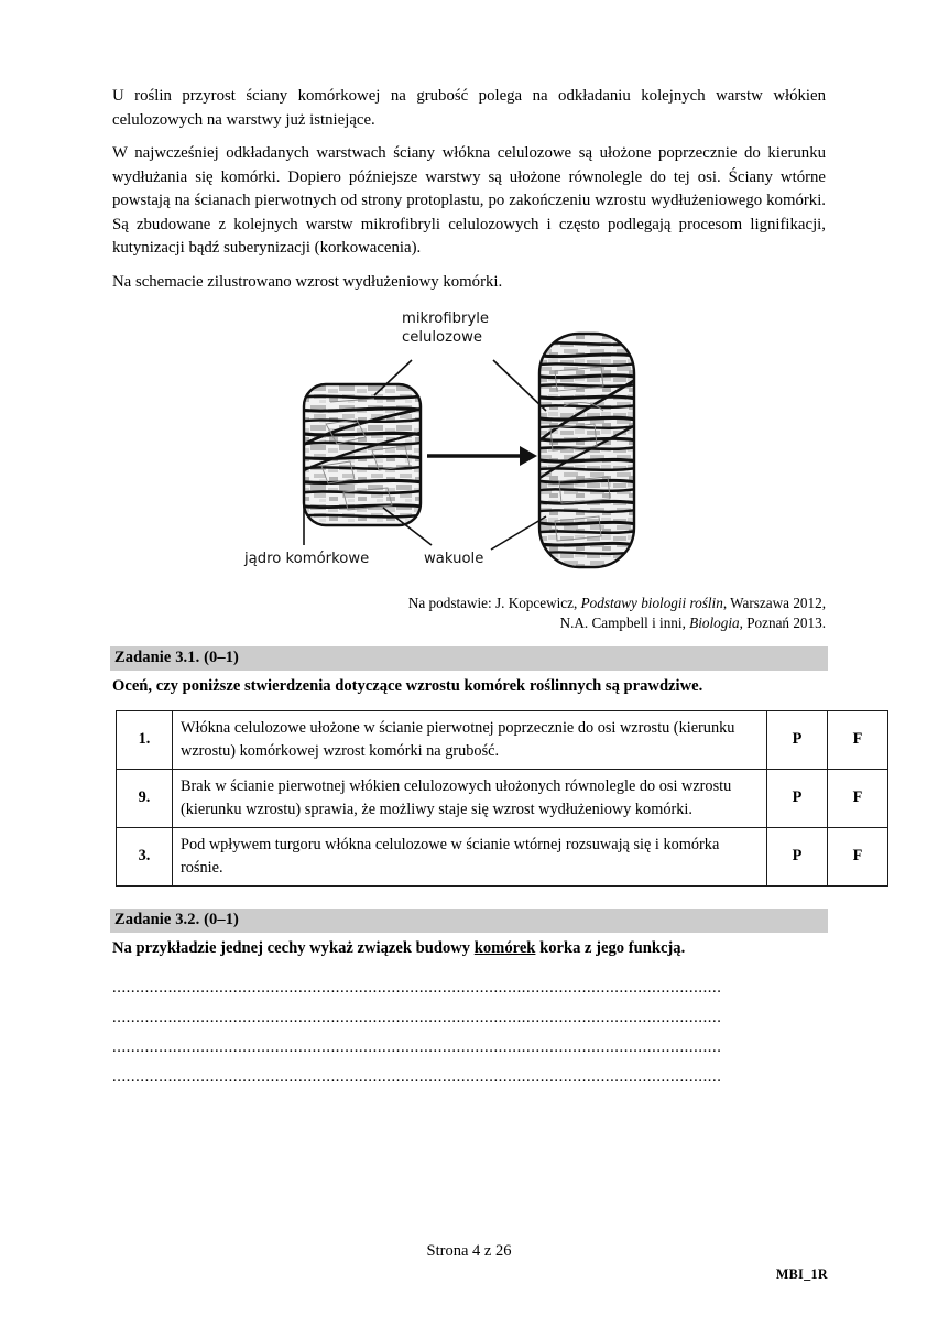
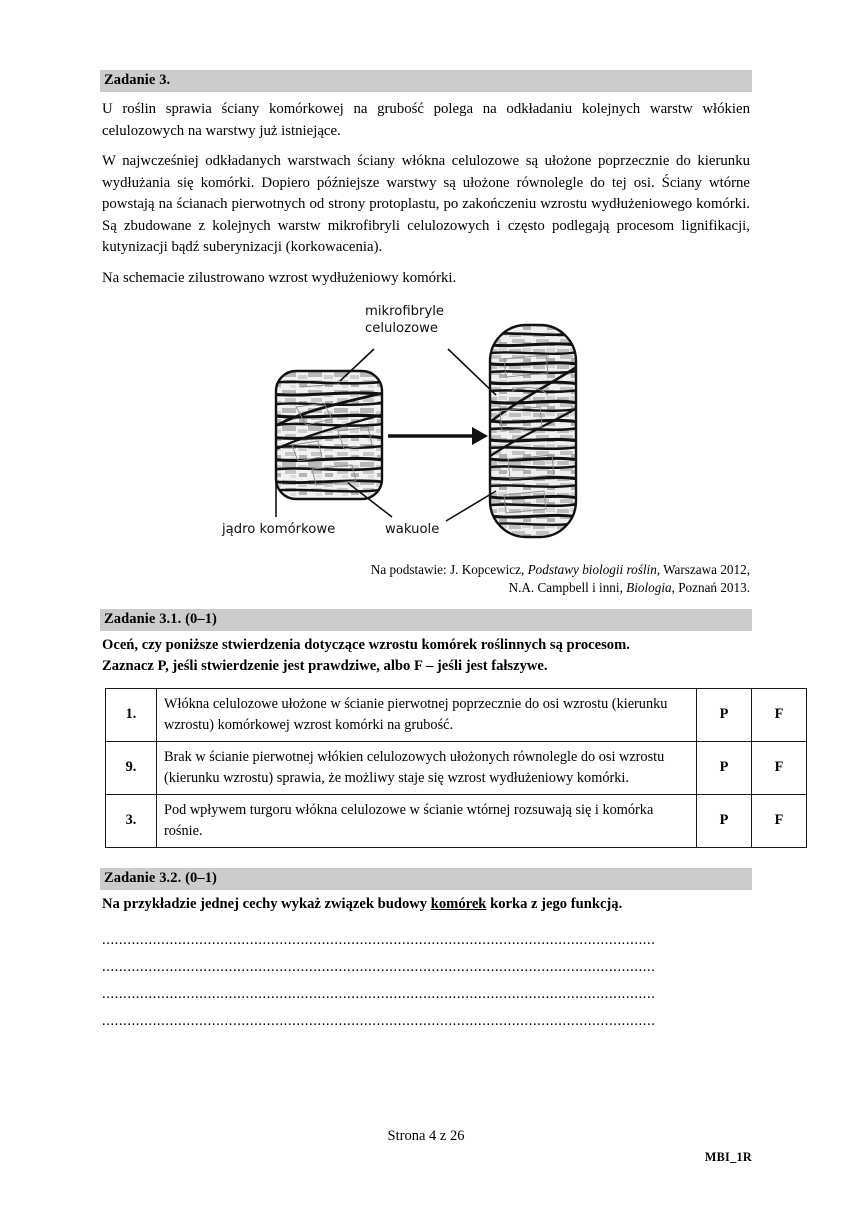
+ Zadanie 3.
- U roślin przyrost ściany komórkowej na grubość polega na odkładaniu kolejnych warstw włókien celulozowych na warstwy już istniejące.
+ U roślin sprawia ściany komórkowej na grubość polega na odkładaniu kolejnych warstw włókien celulozowych na warstwy już istniejące.
  W najwcześniej odkładanych warstwach ściany włókna celulozowe są ułożone poprzecznie do kierunku wydłużania się komórki. Dopiero późniejsze warstwy są ułożone równolegle do tej osi. Ściany wtórne powstają na ścianach pierwotnych od strony protoplastu, po zakończeniu wzrostu wydłużeniowego komórki. Są zbudowane z kolejnych warstw mikrofibryli celulozowych i często podlegają procesom lignifikacji, kutynizacji bądź suberynizacji (korkowacenia).
  Na schemacie zilustrowano wzrost wydłużeniowy komórki.
  mikrofibryle
  celulozowe
  jądro komórkowe
  wakuole
  Na podstawie: J. Kopcewicz, Podstawy biologii roślin, Warszawa 2012,
  N.A. Campbell i inni, Biologia, Poznań 2013.
  Zadanie 3.1. (0–1)
- Oceń, czy poniższe stwierdzenia dotyczące wzrostu komórek roślinnych są prawdziwe.
+ Oceń, czy poniższe stwierdzenia dotyczące wzrostu komórek roślinnych są procesom.
+ Zaznacz P, jeśli stwierdzenie jest prawdziwe, albo F – jeśli jest fałszywe.
  1.	Włókna celulozowe ułożone w ścianie pierwotnej poprzecznie do osi wzrostu (kierunku wzrostu) komórkowej wzrost komórki na grubość.	P	F
  9.	Brak w ścianie pierwotnej włókien celulozowych ułożonych równolegle do osi wzrostu (kierunku wzrostu) sprawia, że możliwy staje się wzrost wydłużeniowy komórki.	P	F
  3.	Pod wpływem turgoru włókna celulozowe w ścianie wtórnej rozsuwają się i komórka rośnie.	P	F
  Zadanie 3.2. (0–1)
  Na przykładzie jednej cechy wykaż związek budowy komórek korka z jego funkcją.
  ...................................................................................................................................
  ...................................................................................................................................
  ...................................................................................................................................
  ...................................................................................................................................
  Strona 4 z 26
  MBI_1R
